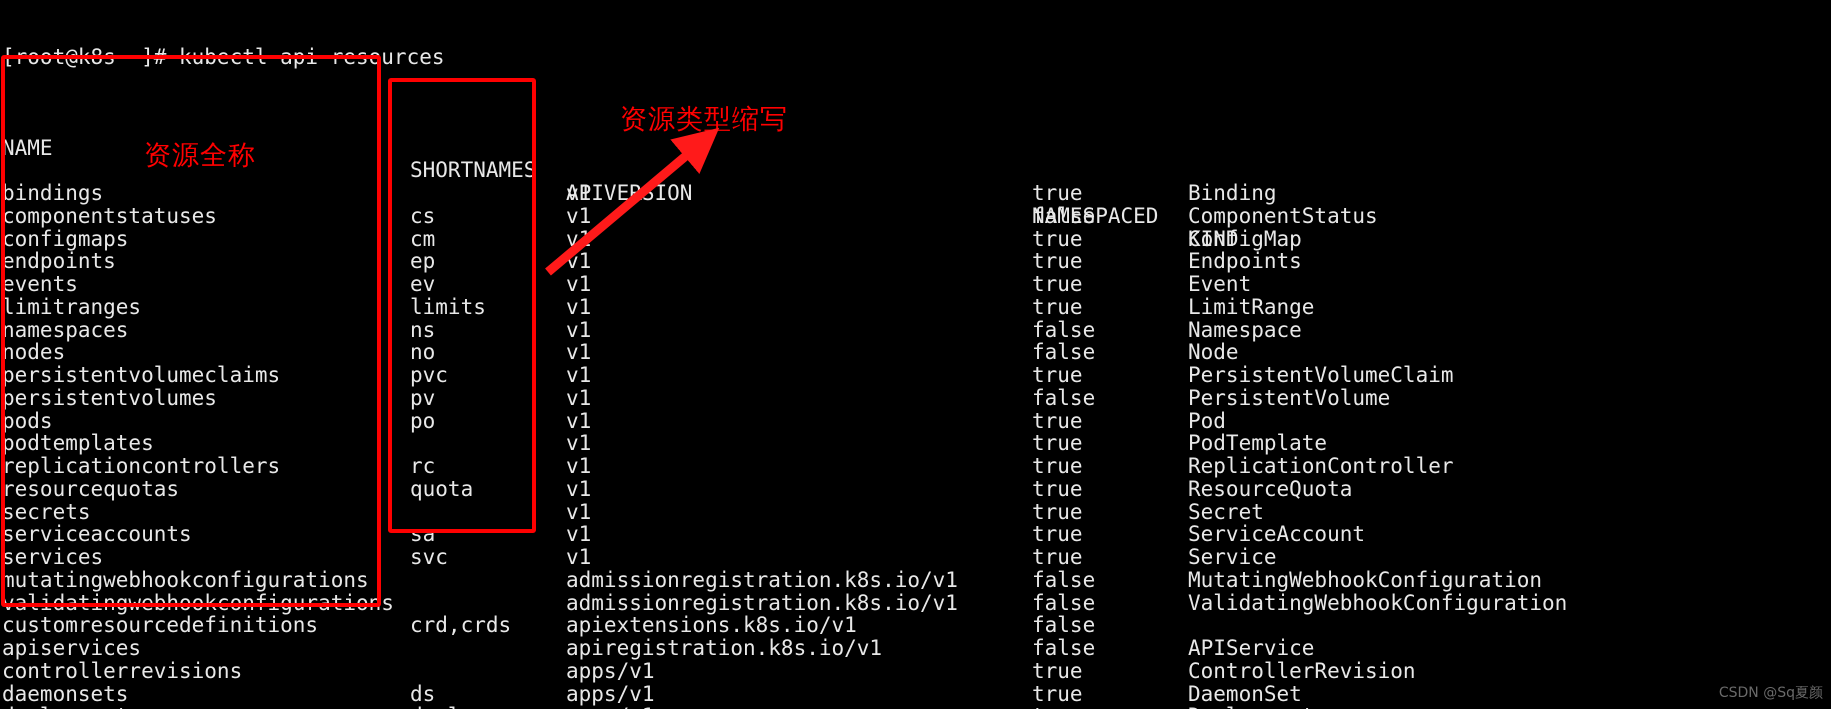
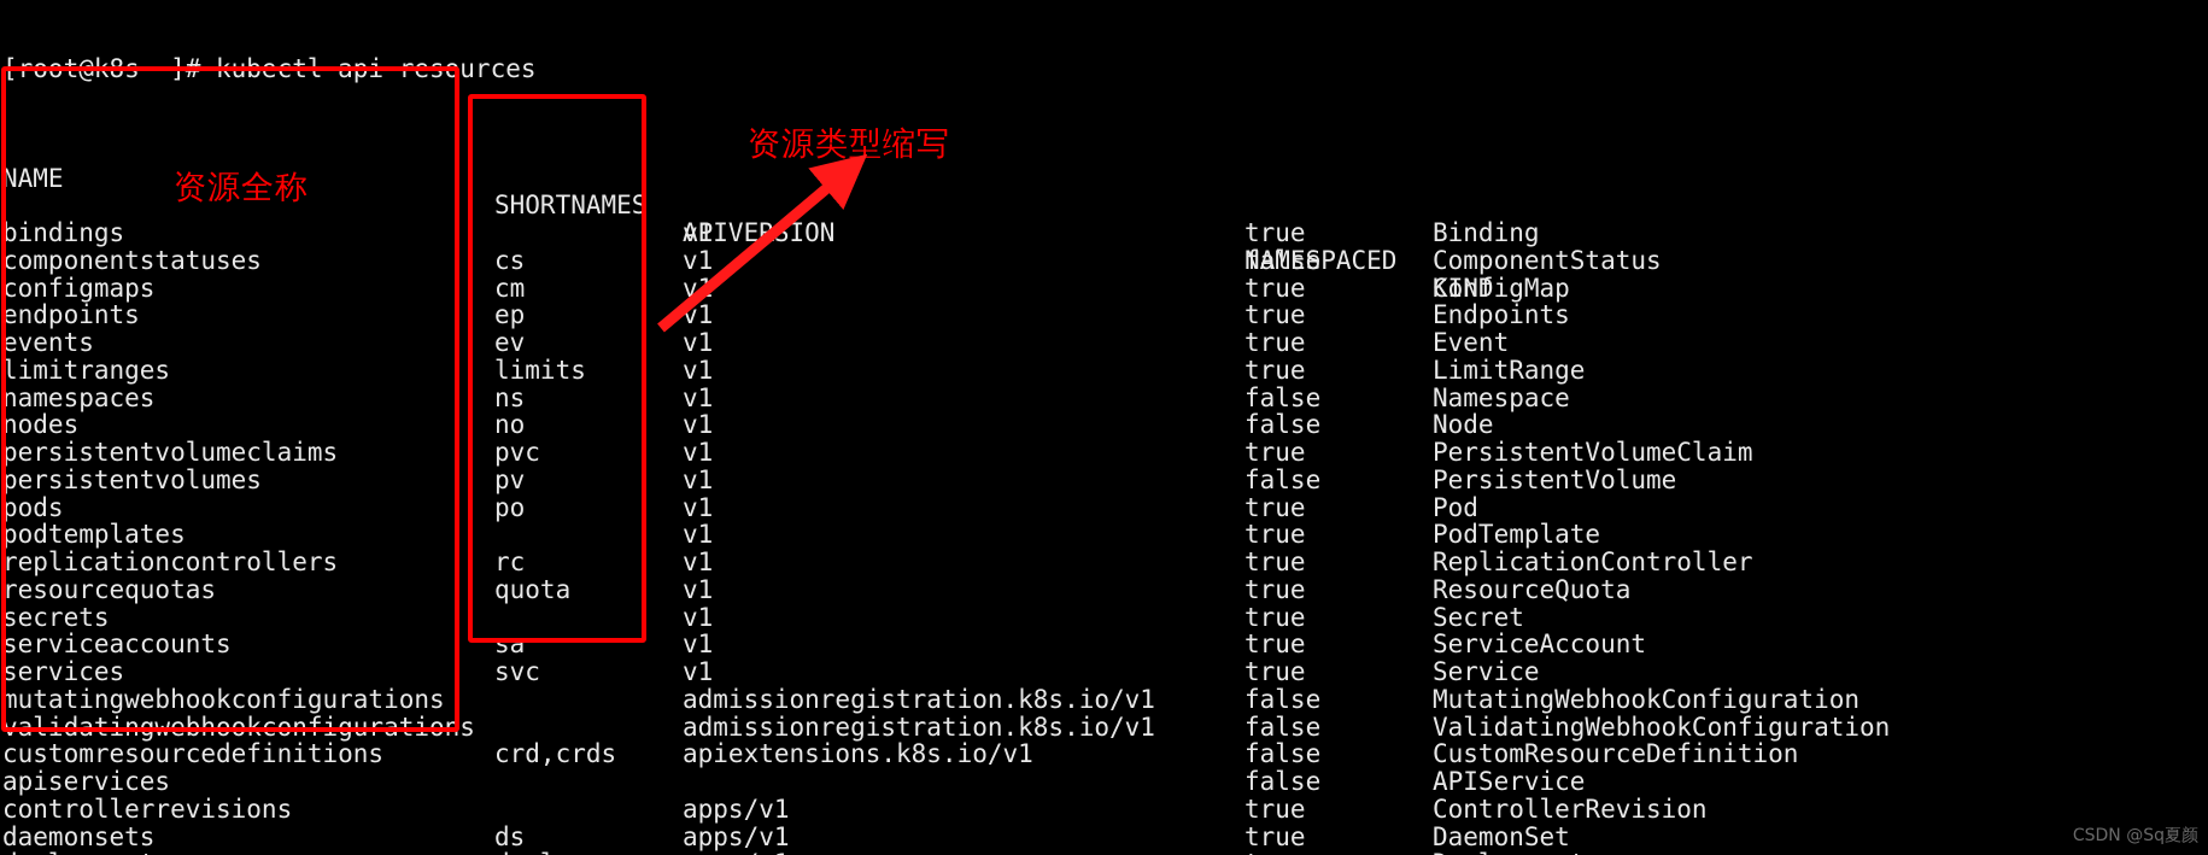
  [root@k8s ~]# kubectl api-resources
  NAME
  SHORTNAMES
  APIVEION
  NAMESPACED
  KIND
  bindings
  v1
  true
  Binding
  componentstatuses
  cs
  v1
  false
  ComponentStatus
  configmaps
  cm
  true
  ConfigMap
  endpoints
  ep
  v1
  true
  Endpoints
  events
  ev
  v1
  true
  Event
  limitranges
  limits
  v1
  true
  LimitRange
  namespaces
  ns
  v1
  false
  Namespace
  nodes
  no
  v1
  false
  Node
  persistentvolumeclaims
  pvc
  v1
  true
  PersistentVolumeClaim
  persistentvolumes
  pv
  v1
  false
  PersistentVolume
  pods
  po
  v1
  true
  Pod
  podtemplates
  v1
  true
  PodTemplate
  replicationcontrollers
  rc
  v1
  true
  ReplicationController
  resourcequotas
  quota
  v1
  true
  ResourceQuota
  secrets
  v1
  true
  Secret
  serviceaccounts
  sa
  v1
  true
  ServiceAccount
  services
  svc
  v1
  true
  Service
  mutatingwebhookconfigurations
  admissionregistration.k8s.io/v1
  false
  MutatingWebhookConfiguration
  validatingwebhookconfigurations
  admissionregistration.k8s.io/v1
  false
  ValidatingWebhookConfiguration
  customresourcedefinitions
  crd,crds
  apiextensions.k8s.io/v1
  false
+ CustomResourceDefinition
  apiservices
- apiregistration.k8s.io/v1
  false
  APIService
  controllerrevisions
  apps/v1
  true
  ControllerRevision
  daemonsets
  ds
  apps/v1
  true
  DaemonSet
  资源全称
  资源类型缩写
  CSDN @Sq夏颜
